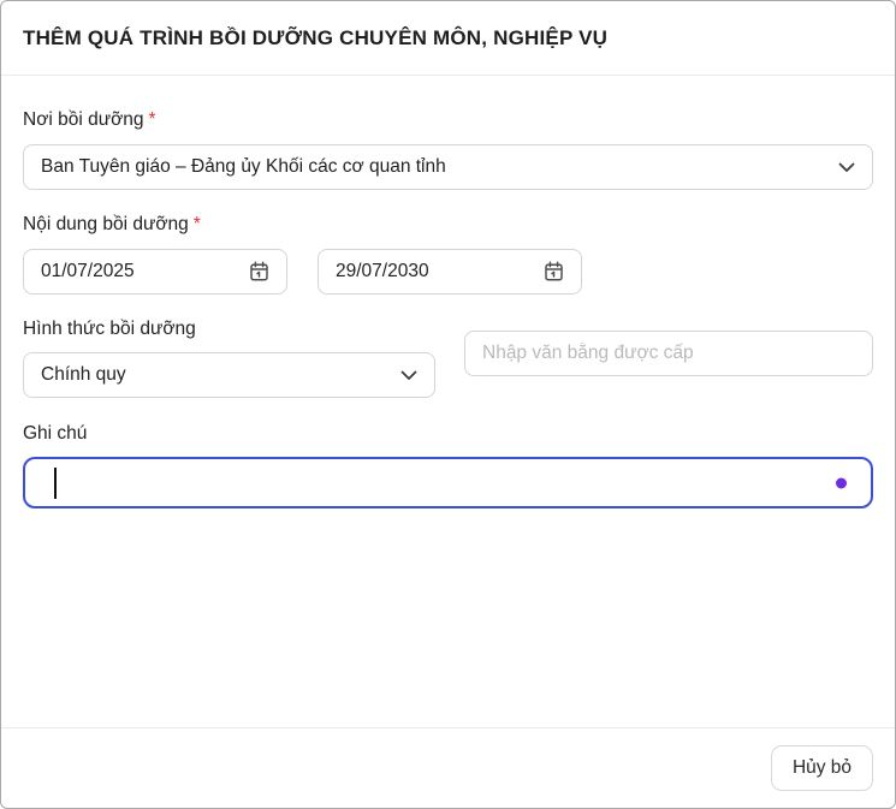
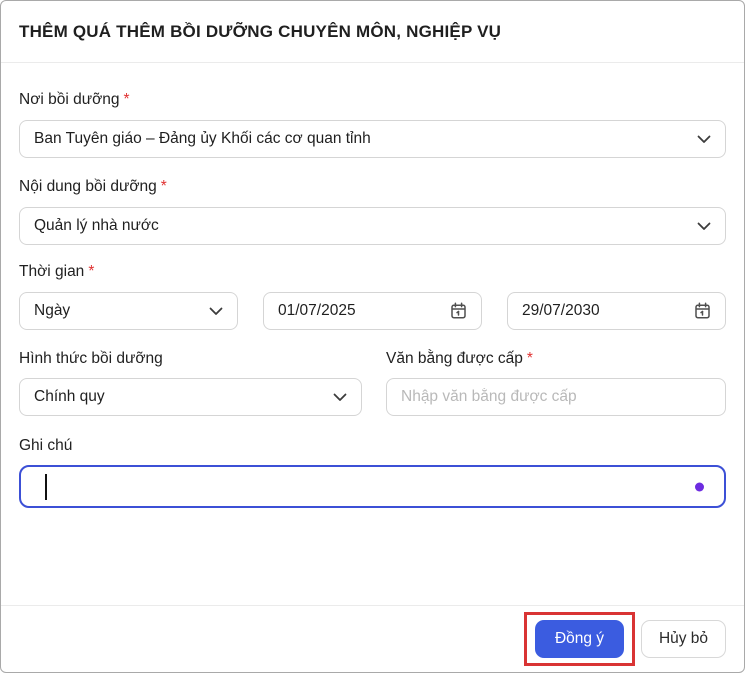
- THÊM QUÁ TRÌNH BỒI DƯỠNG CHUYÊN MÔN, NGHIỆP VỤ
+ THÊM QUÁ THÊM BỒI DƯỠNG CHUYÊN MÔN, NGHIỆP VỤ
  Nơi bồi dưỡng *
  Ban Tuyên giáo – Đảng ủy Khối các cơ quan tỉnh
  Nội dung bồi dưỡng *
+ Quản lý nhà nước
+ Thời gian *
+ Ngày
  01/07/2025
  29/07/2030
  Hình thức bồi dưỡng
  Chính quy
+ Văn bằng được cấp *
  Nhập văn bằng được cấp
  Ghi chú
+ Đồng ý
  Hủy bỏ
